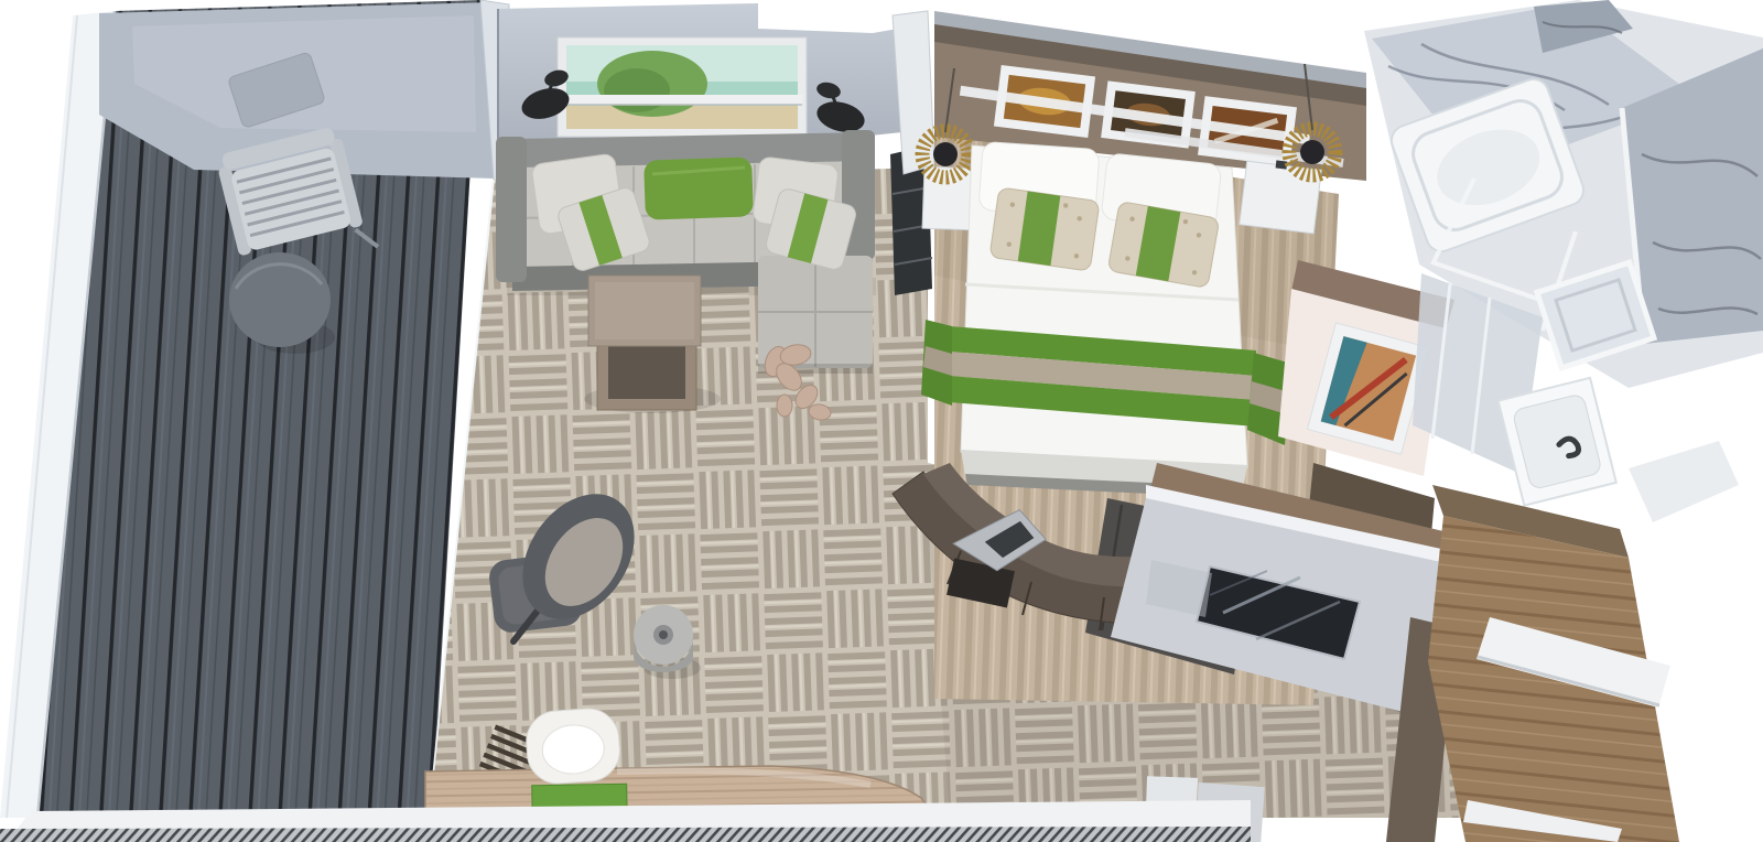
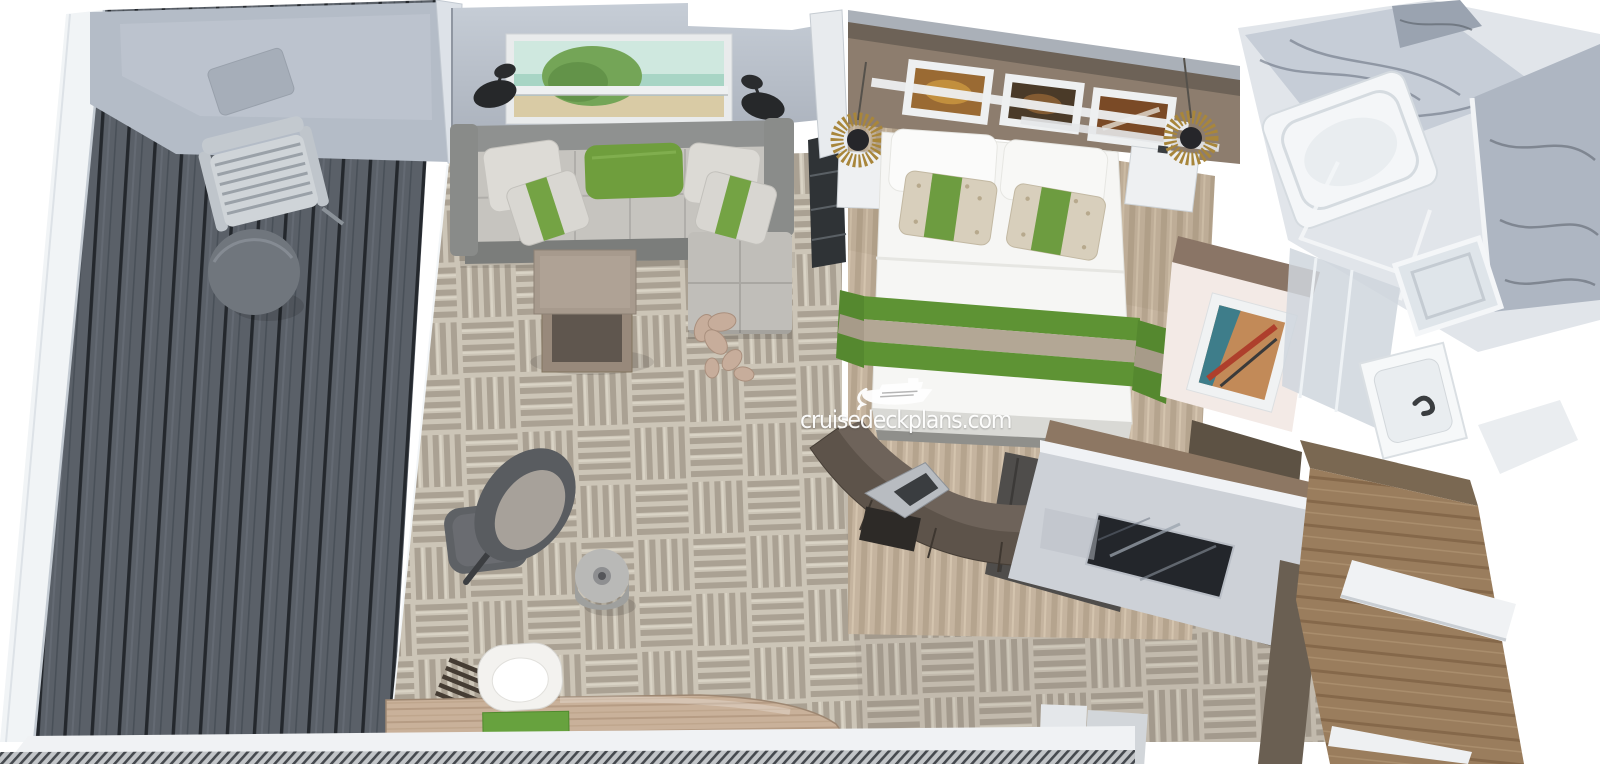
+ cruisedeckplans.com
